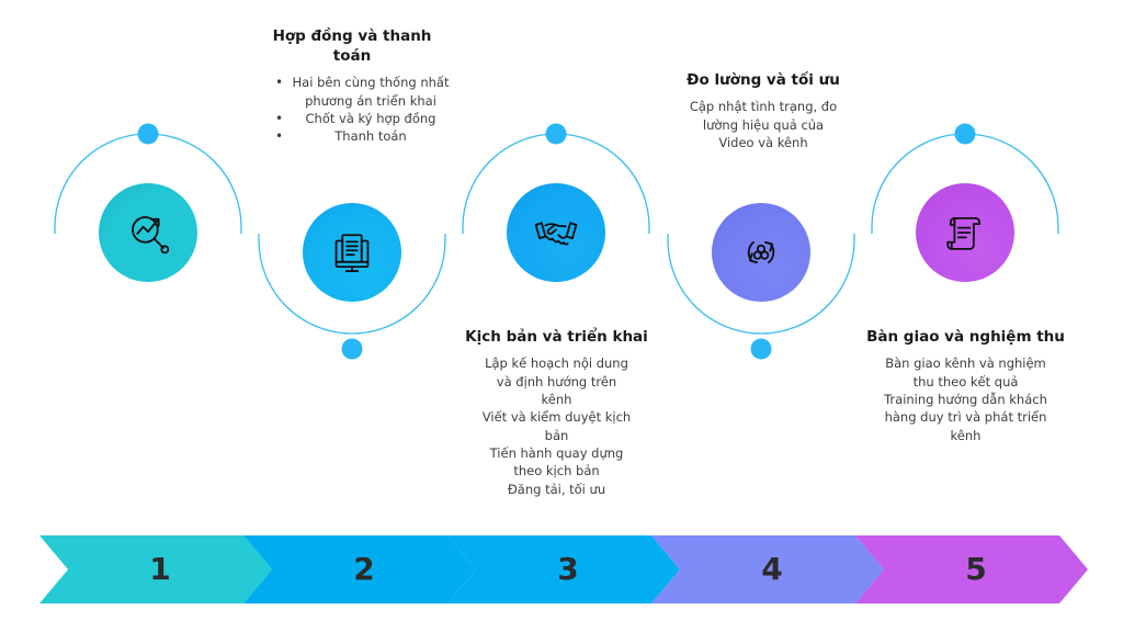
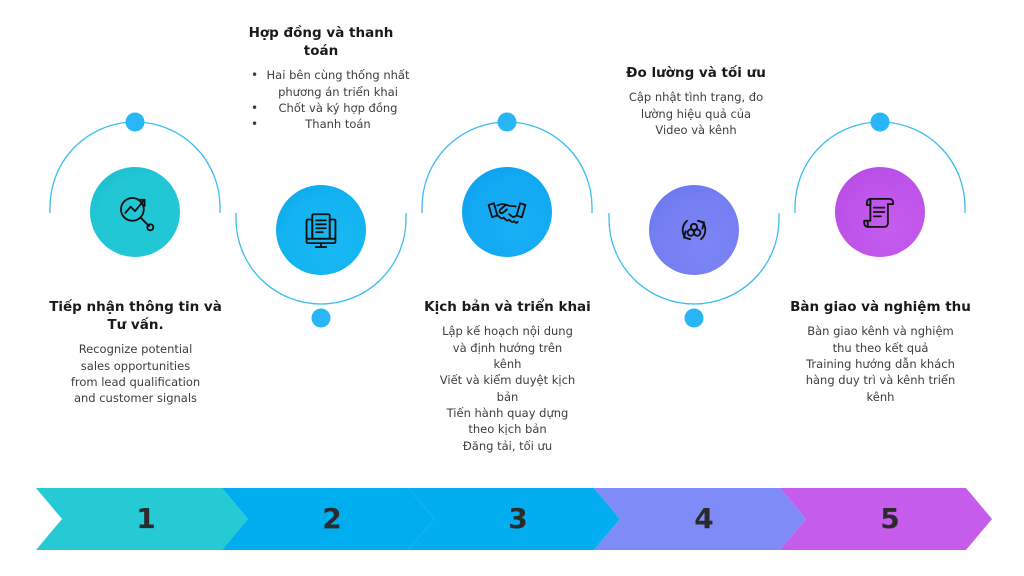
+ Tiếp nhận thông tin và Tư vấn.
+ Recognize potential
+ sales opportunities
+ from lead qualification
+ and customer signals
  Hợp đồng và thanh toán
  Hai bên cùng thống nhất phương án triển khai
  Chốt và ký hợp đồng
  Thanh toán
  Kịch bản và triển khai
  Lập kế hoạch nội dung
  và định hướng trên
  kênh
  Viết và kiểm duyệt kịch
  bản
  Tiến hành quay dựng
  theo kịch bản
  Đăng tải, tối ưu
  Đo lường và tối ưu
  Cập nhật tình trạng, đo
  lường hiệu quả của
  Video và kênh
  Bàn giao và nghiệm thu
  Bàn giao kênh và nghiệm
  thu theo kết quả
  Training hướng dẫn khách
- hàng duy trì và phát triển
+ hàng duy trì và kênh triển
  kênh
  1
  2
  3
  4
  5
